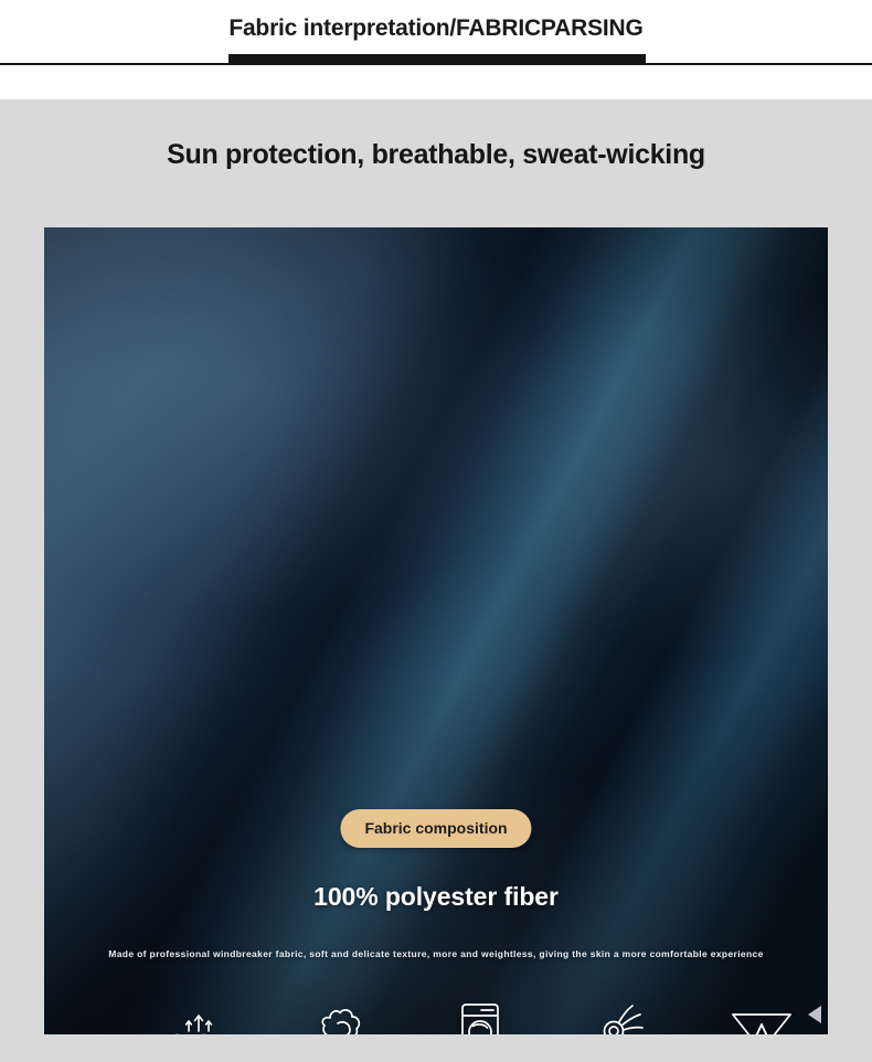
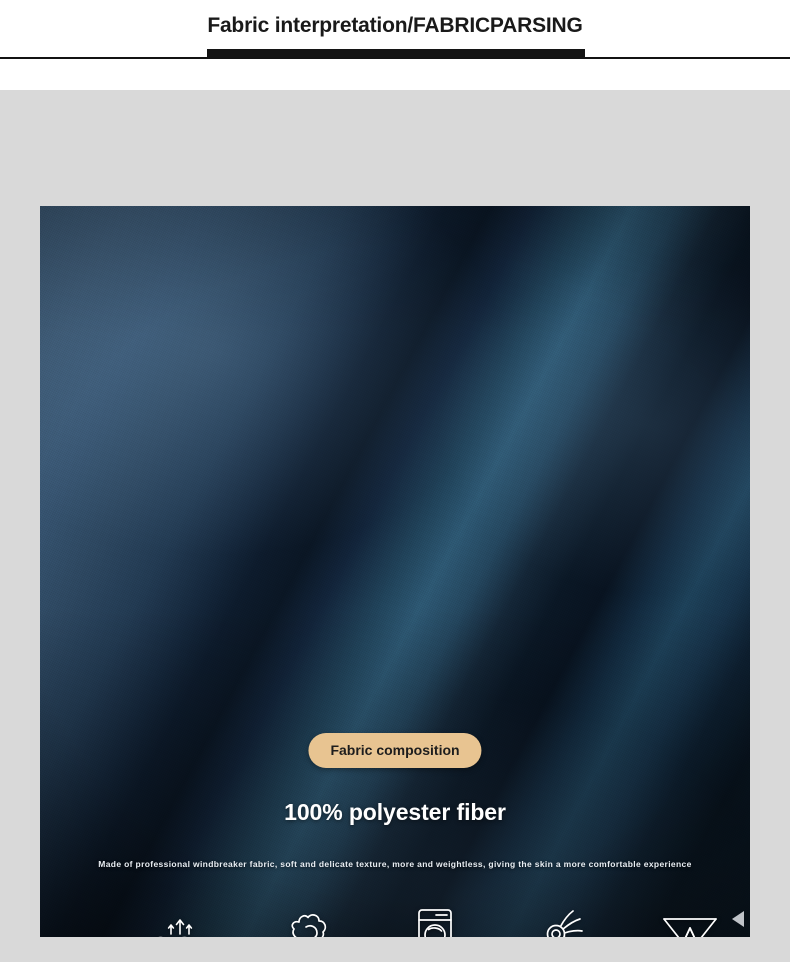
  Fabric interpretation/FABRICPARSING
- Sun protection, breathable, sweat-wicking
  Fabric composition
  100% polyester fiber
  Made of professional windbreaker fabric, soft and delicate texture, more and weightless, giving the skin a more comfortable experience
